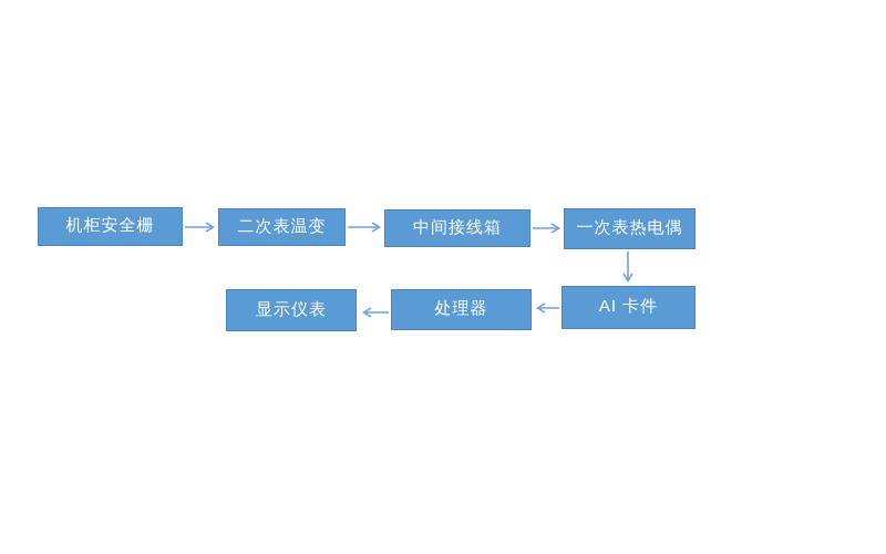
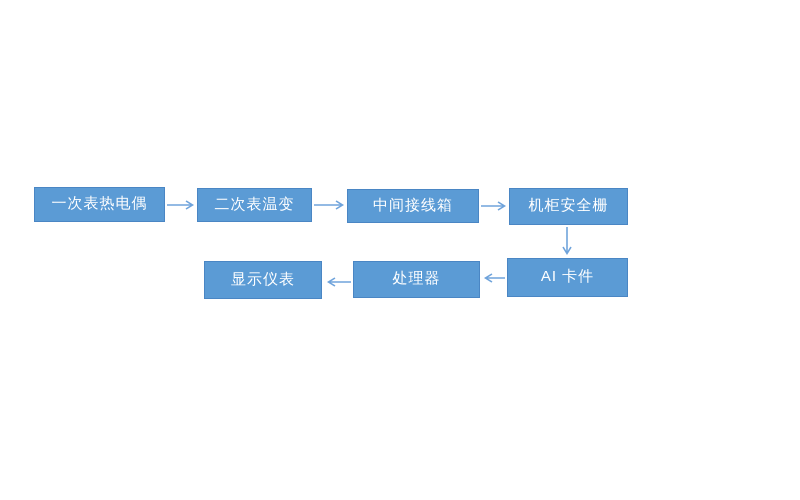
- 机柜安全栅
+ 一次表热电偶
  二次表温变
  中间接线箱
- 一次表热电偶
+ 机柜安全栅
  AI 卡件
  处理器
  显示仪表
